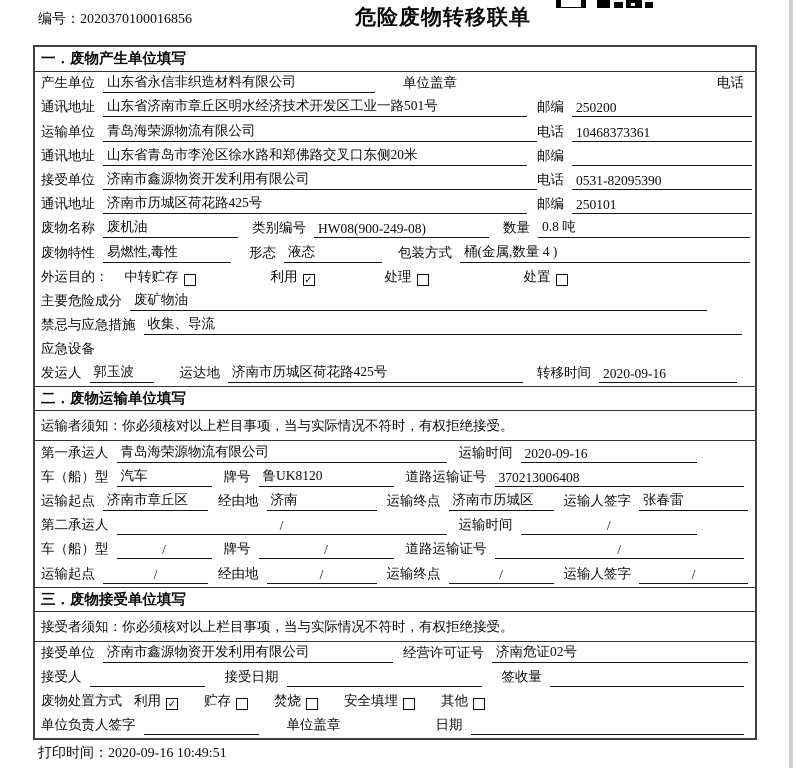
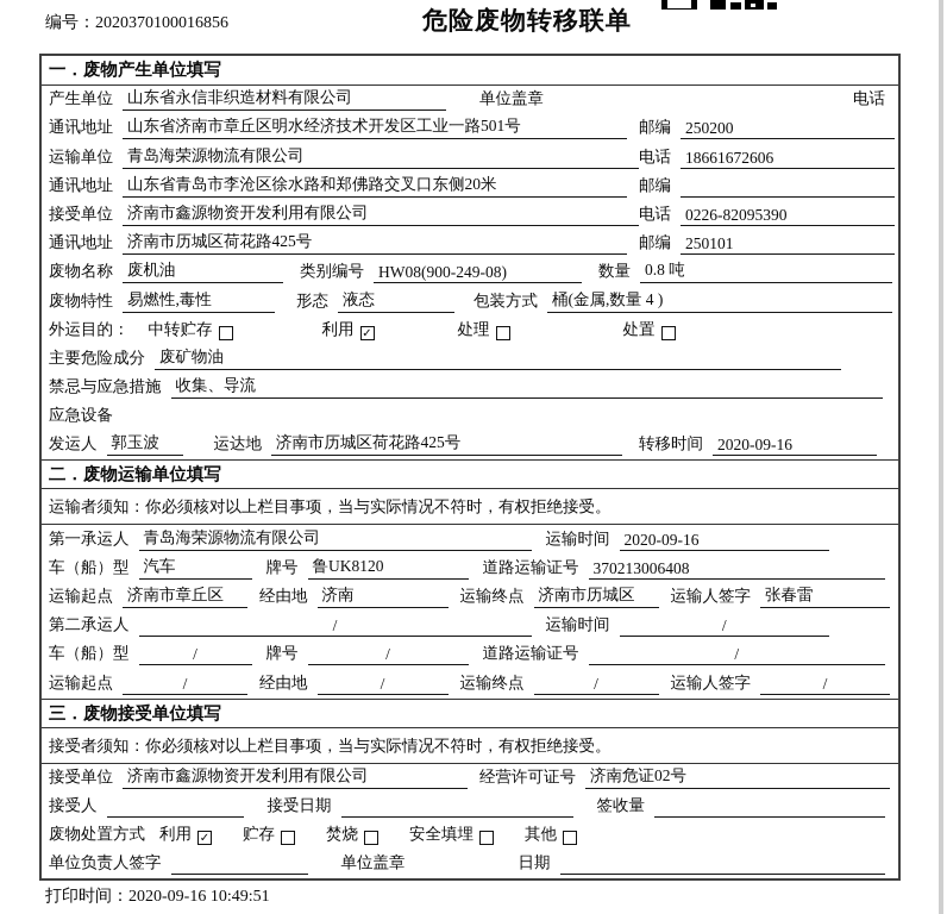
  编号：2020370100016856
  危险废物转移联单
  一．废物产生单位填写
  产生单位
  山东省永信非织造材料有限公司
  单位盖章
  电话
  通讯地址
  山东省济南市章丘区明水经济技术开发区工业一路501号
  邮编
  250200
  运输单位
  青岛海荣源物流有限公司
  电话
- 10468373361
+ 18661672606
  通讯地址
  山东省青岛市李沧区徐水路和郑佛路交叉口东侧20米
  邮编
  接受单位
  济南市鑫源物资开发利用有限公司
  电话
- 0531-82095390
+ 0226-82095390
  通讯地址
  济南市历城区荷花路425号
  邮编
  250101
  废物名称
  废机油
  类别编号
  HW08(900-249-08)
  数量
  0.8 吨
  废物特性
  易燃性,毒性
  形态
  液态
  包装方式
  桶(金属,数量 4 )
  外运目的：
  中转贮存
  利用
  ✓
  处理
  处置
  主要危险成分
  废矿物油
  禁忌与应急措施
  收集、导流
  应急设备
  发运人
  郭玉波
  运达地
  济南市历城区荷花路425号
  转移时间
  2020-09-16
  二．废物运输单位填写
  运输者须知：你必须核对以上栏目事项，当与实际情况不符时，有权拒绝接受。
  第一承运人
  青岛海荣源物流有限公司
  运输时间
  2020-09-16
  车（船）型
  汽车
  牌号
  鲁UK8120
  道路运输证号
  370213006408
  运输起点
  济南市章丘区
  经由地
  济南
  运输终点
  济南市历城区
  运输人签字
  张春雷
  第二承运人
  /
  运输时间
  /
  车（船）型
  /
  牌号
  /
  道路运输证号
  /
  运输起点
  /
  经由地
  /
  运输终点
  /
  运输人签字
  /
  三．废物接受单位填写
  接受者须知：你必须核对以上栏目事项，当与实际情况不符时，有权拒绝接受。
  接受单位
  济南市鑫源物资开发利用有限公司
  经营许可证号
  济南危证02号
  接受人
  接受日期
  签收量
  废物处置方式
  利用
  ✓
  贮存
  焚烧
  安全填埋
  其他
  单位负责人签字
  单位盖章
  日期
  打印时间：2020-09-16 10:49:51
